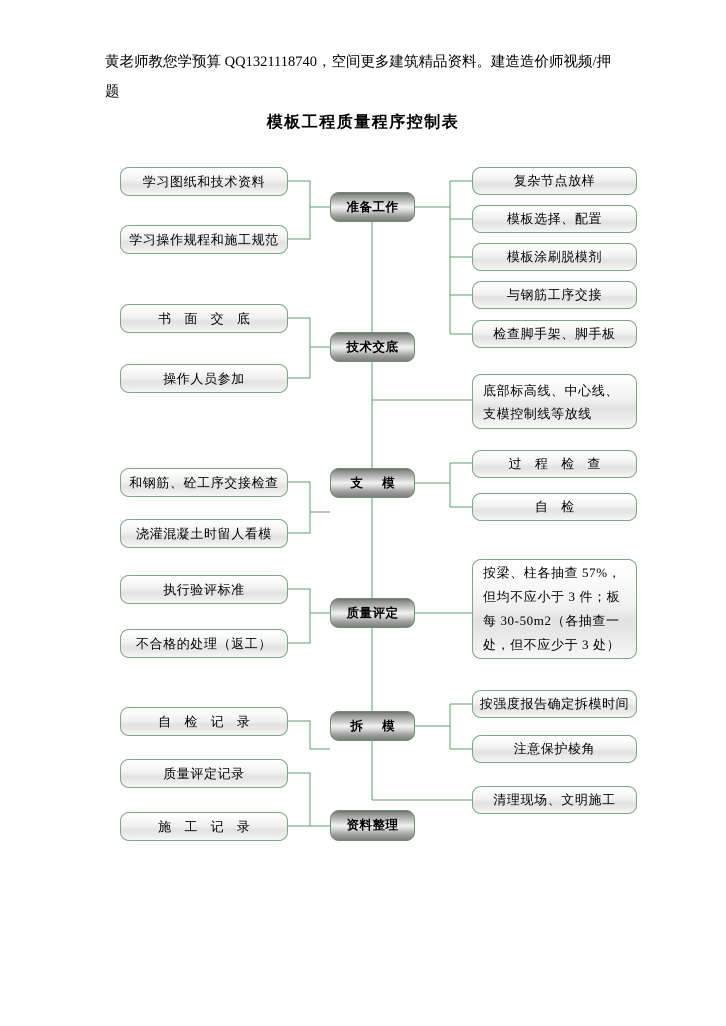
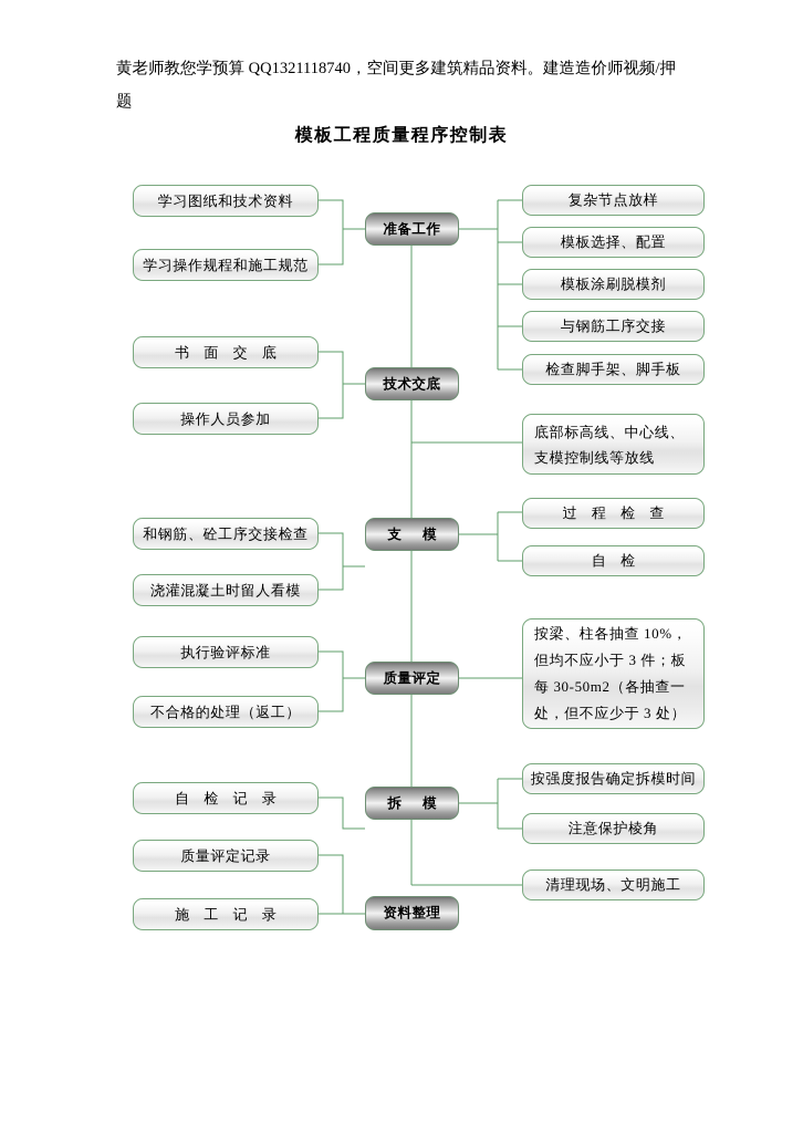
  黄老师教您学预算 QQ1321118740，空间更多建筑精品资料。建造造价师视频/押题
  模板工程质量程序控制表
  准备工作
  技术交底
  支 模
  质量评定
  拆 模
  资料整理
  学习图纸和技术资料
  学习操作规程和施工规范
  书 面 交 底
  操作人员参加
  和钢筋、砼工序交接检查
  浇灌混凝土时留人看模
  执行验评标准
  不合格的处理（返工）
  自 检 记 录
  质量评定记录
  施 工 记 录
  复杂节点放样
  模板选择、配置
  模板涂刷脱模剂
  与钢筋工序交接
  检查脚手架、脚手板
  底部标高线、中心线、支模控制线等放线
  过 程 检 查
  自 检
- 按梁、柱各抽查 57%，但均不应小于 3 件；板每 30-50m2（各抽查一处，但不应少于 3 处）
+ 按梁、柱各抽查 10%，但均不应小于 3 件；板每 30-50m2（各抽查一处，但不应少于 3 处）
  按强度报告确定拆模时间
  注意保护棱角
  清理现场、文明施工
